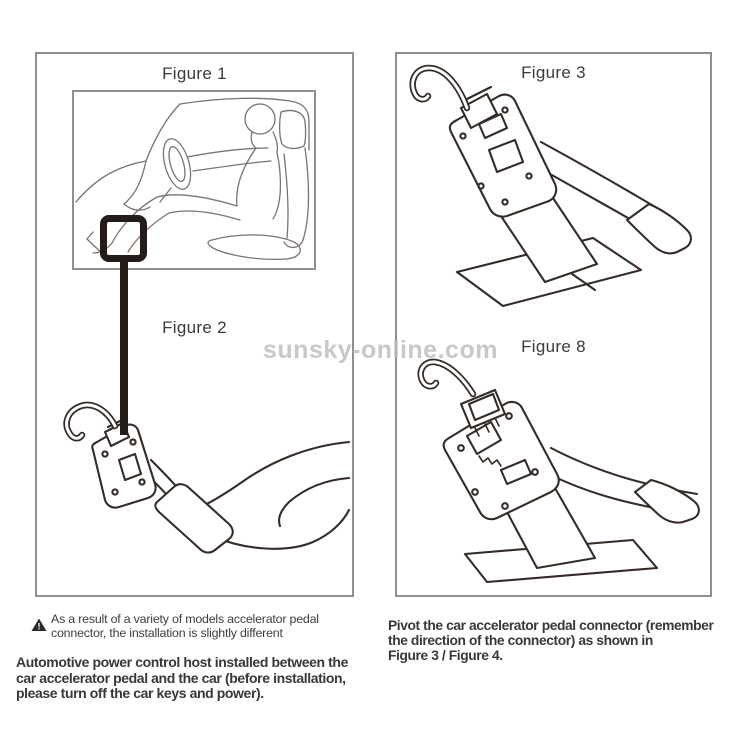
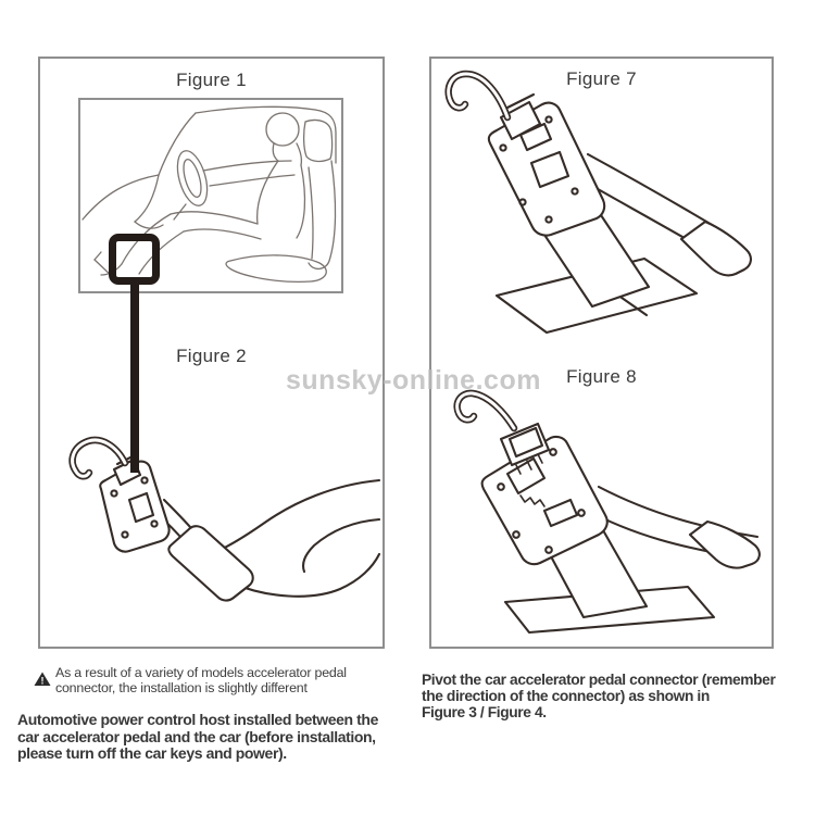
  Figure 1
  Figure 2
- Figure 3
+ Figure 7
  Figure 8
  sunsky-online.com
  !
  As a result of a variety of models accelerator pedal
  connector, the installation is slightly different
  Automotive power control host installed between the
  car accelerator pedal and the car (before installation,
  please turn off the car keys and power).
  Pivot the car accelerator pedal connector (remember
  the direction of the connector) as shown in
  Figure 3 / Figure 4.
